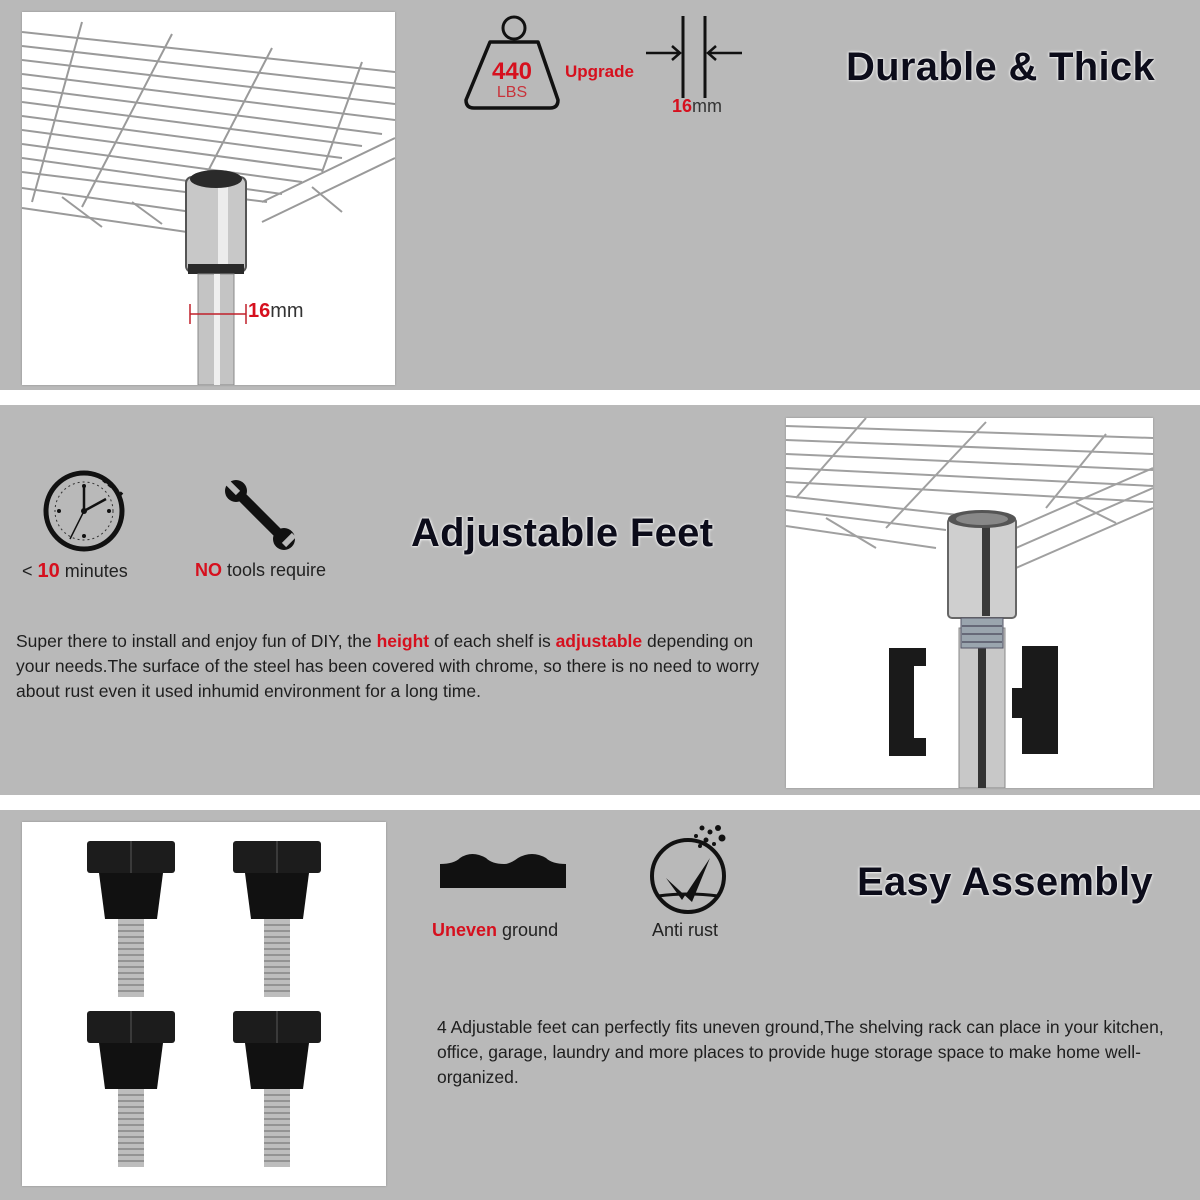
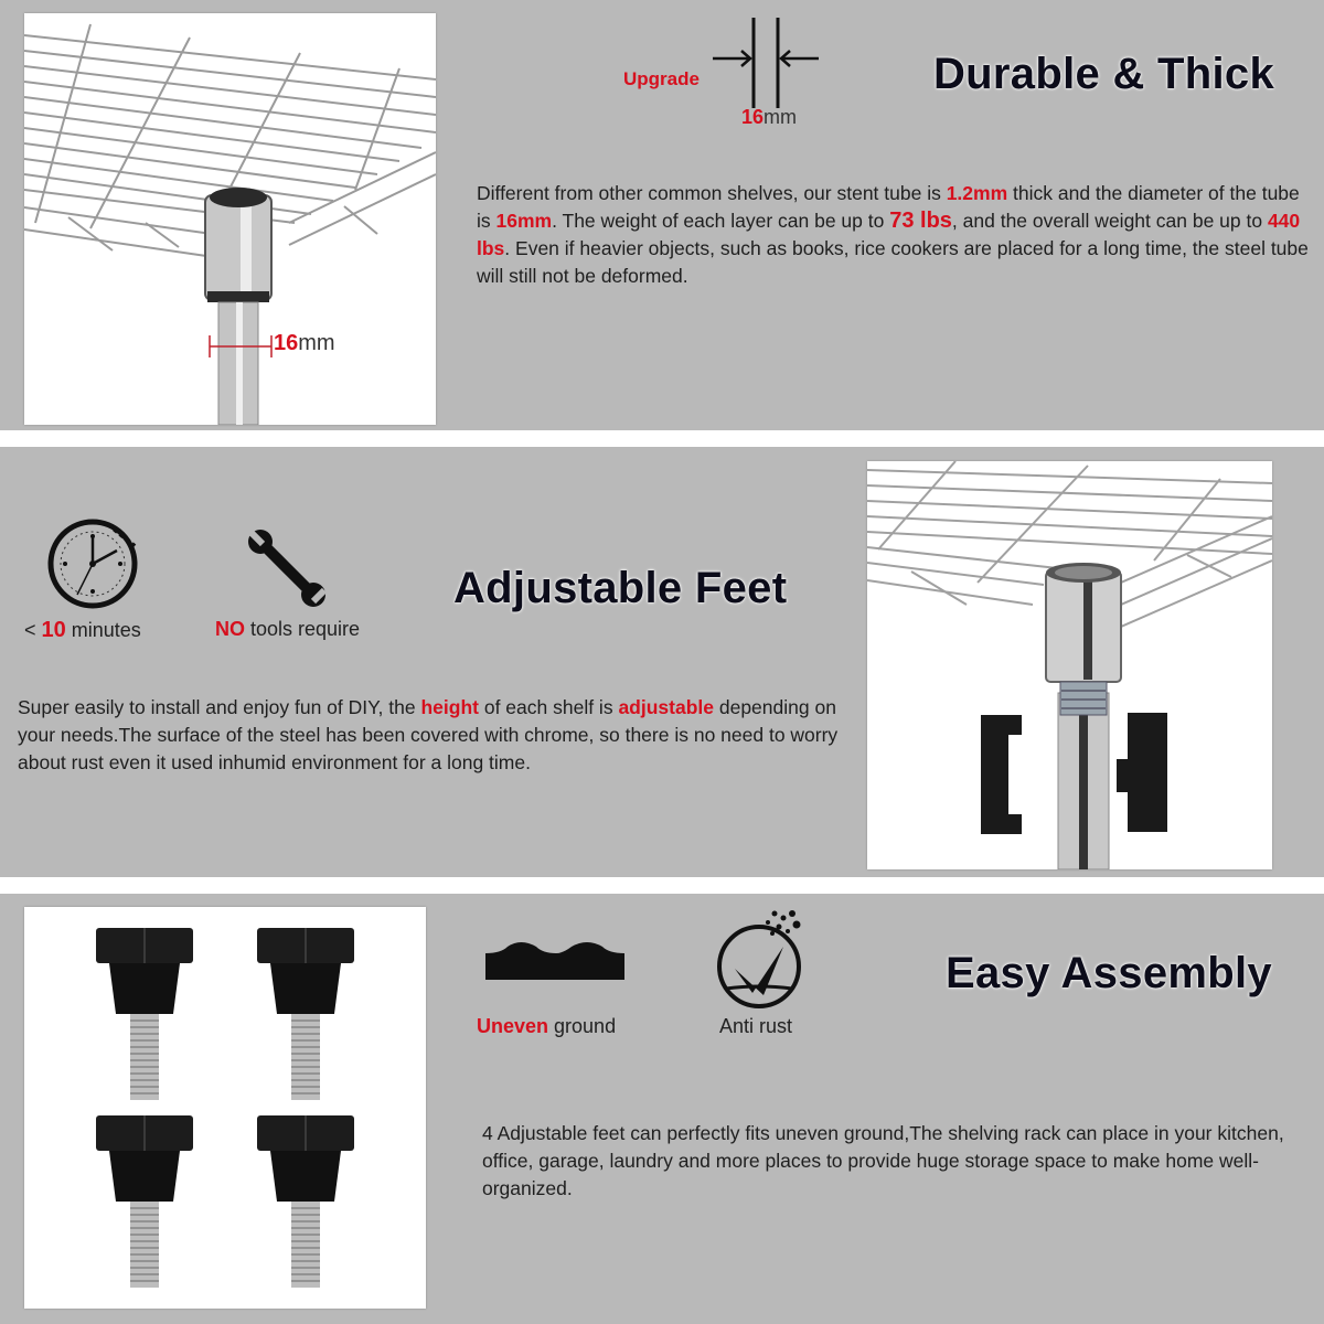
  16mm
- 440
- LBS
  Upgrade
  16mm
  Durable & Thick
+ Different from other common shelves, our stent tube is 1.2mm thick and the diameter of the tube is 16mm. The weight of each layer can be up to 73 lbs, and the overall weight can be up to 440 lbs. Even if heavier objects, such as books, rice cookers are placed for a long time, the steel tube will still not be deformed.
  < 10 minutes
  NO tools require
  Adjustable Feet
- Super there to install and enjoy fun of DIY, the height of each shelf is adjustable depending on your needs.The surface of the steel has been covered with chrome, so there is no need to worry about rust even it used inhumid environment for a long time.
+ Super easily to install and enjoy fun of DIY, the height of each shelf is adjustable depending on your needs.The surface of the steel has been covered with chrome, so there is no need to worry about rust even it used inhumid environment for a long time.
  Uneven ground
  Anti rust
  Easy Assembly
  4 Adjustable feet can perfectly fits uneven ground,The shelving rack can place in your kitchen, office, garage, laundry and more places to provide huge storage space to make home well-organized.
